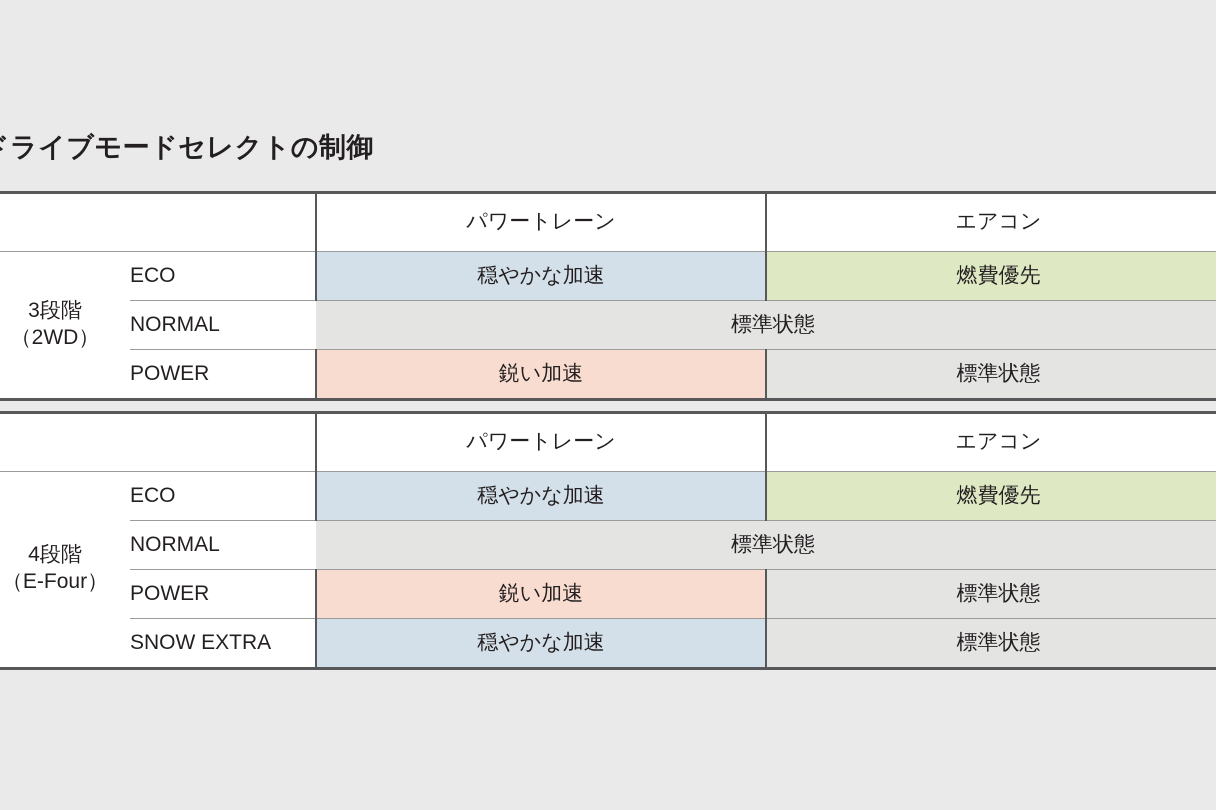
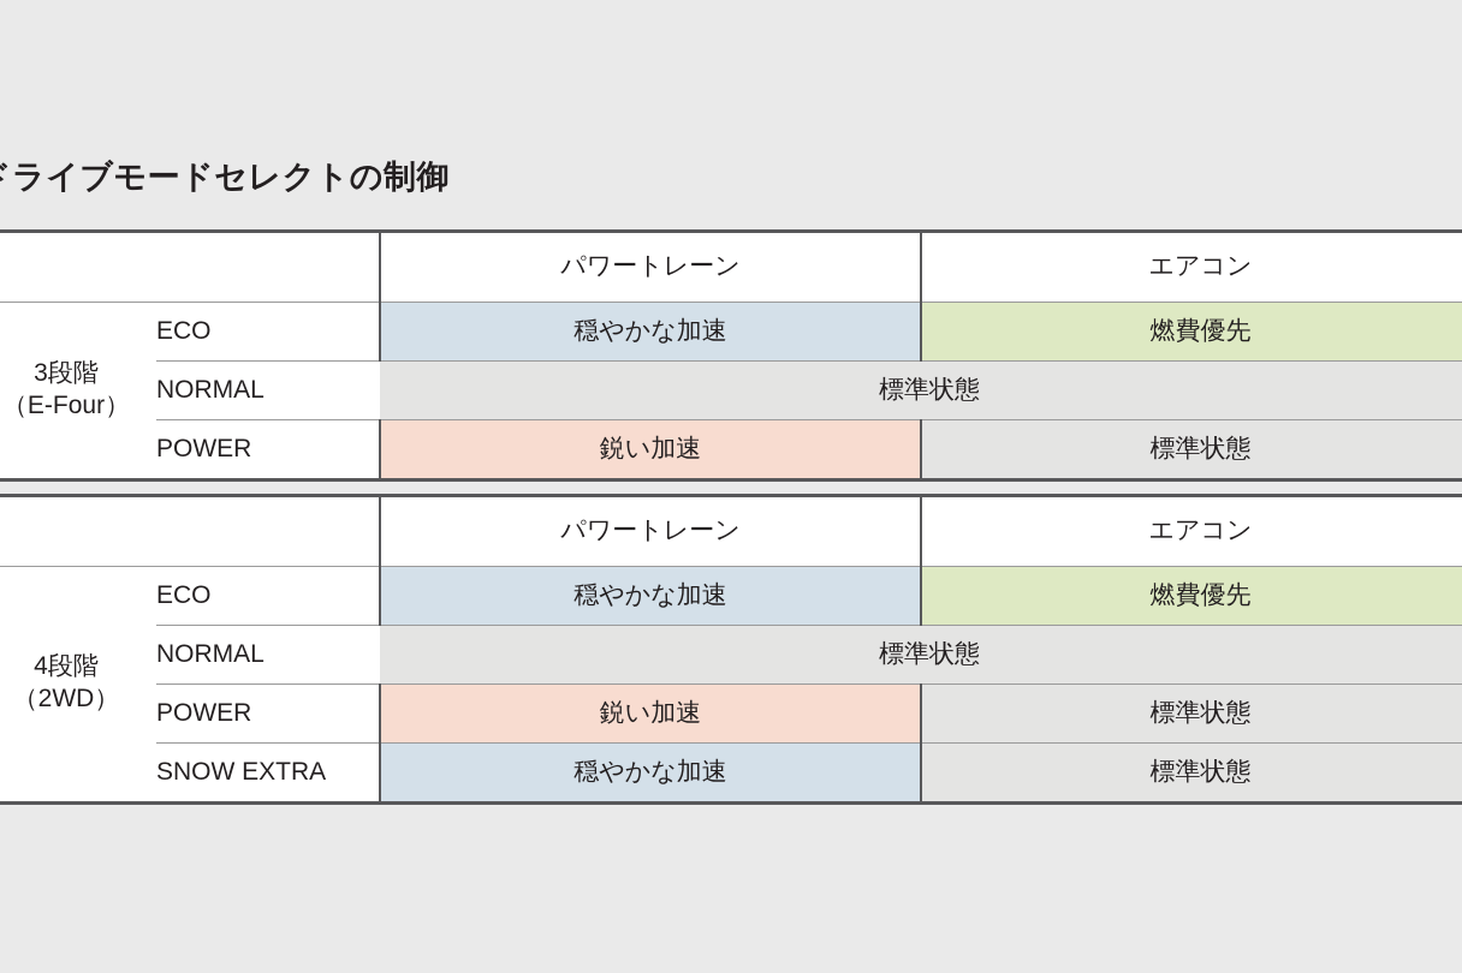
  ライブモードセレクトの制御
  	パワートレーン	エアコン
- 3段階（2WD）	ECO	穏やかな加速	燃費優先
+ 3段階（E-Four）	ECO	穏やかな加速	燃費優先
  NORMAL	標準状態
  POWER	鋭い加速	標準状態
  	パワートレーン	エアコン
- 4段階（E-Four）	ECO	穏やかな加速	燃費優先
+ 4段階（2WD）	ECO	穏やかな加速	燃費優先
  NORMAL	標準状態
  POWER	鋭い加速	標準状態
  SNOW EXTRA	穏やかな加速	標準状態
